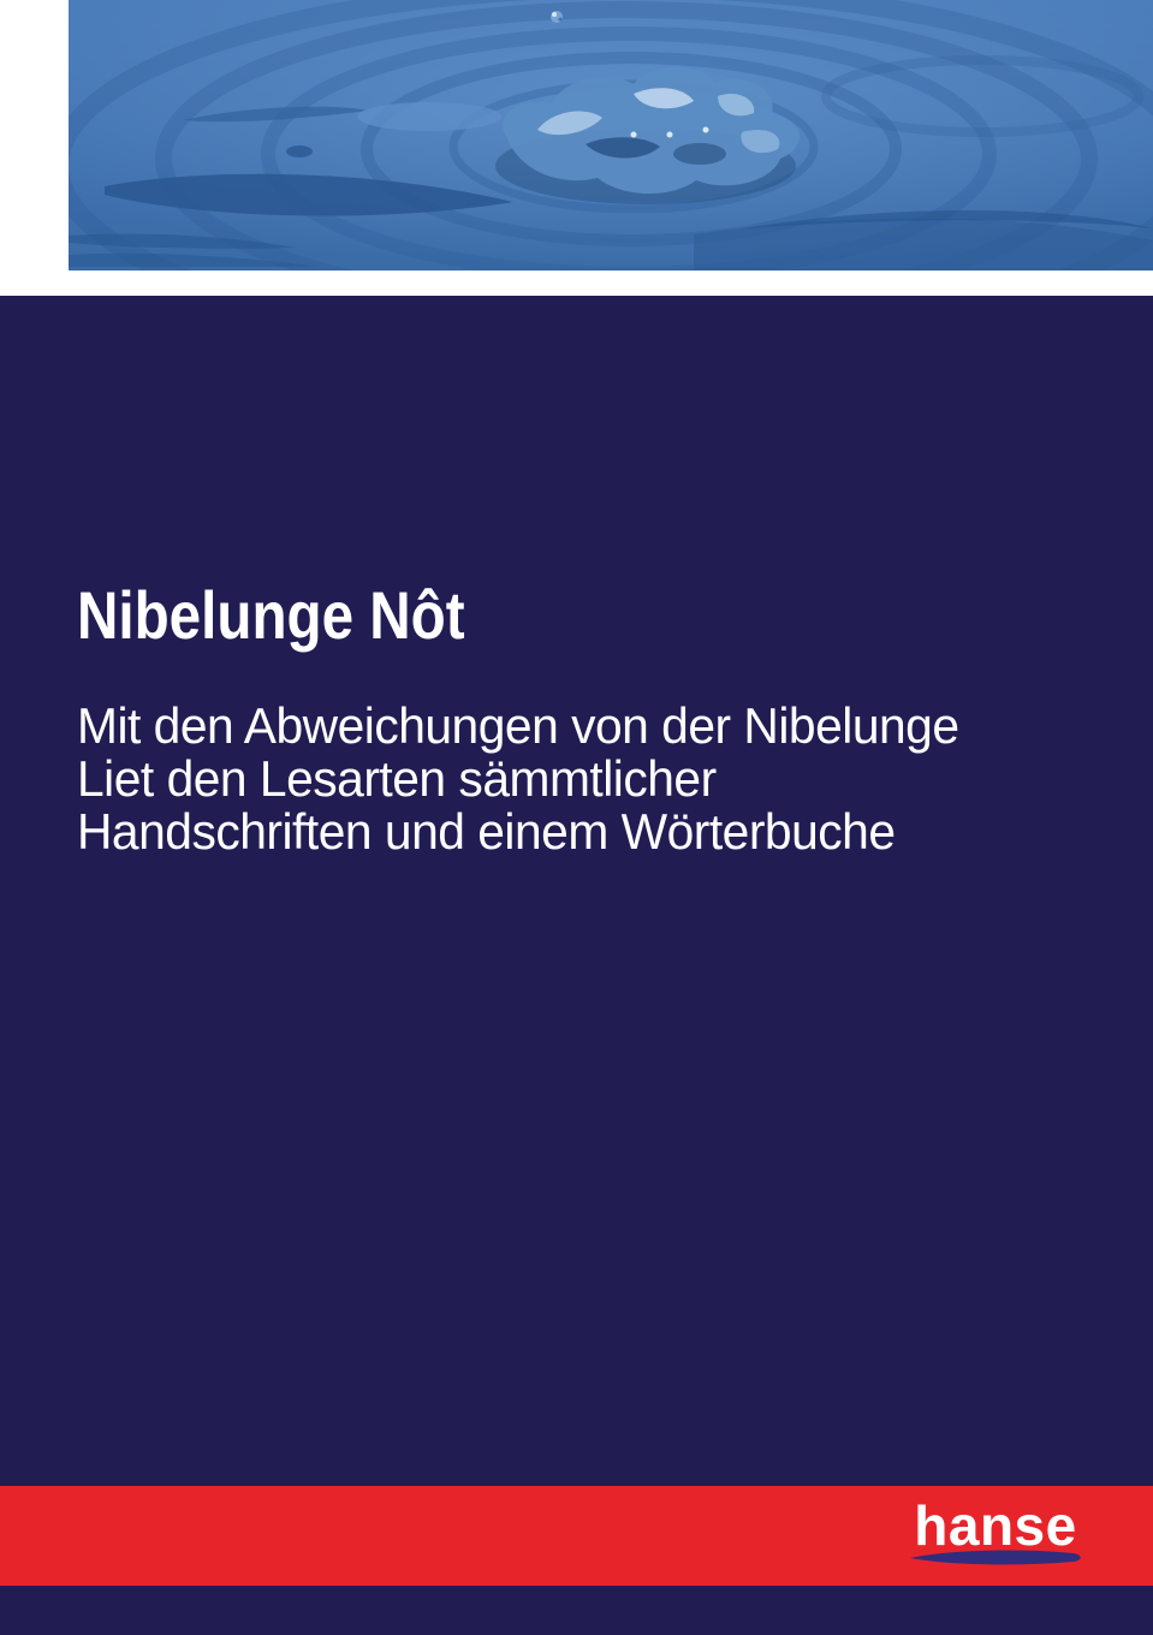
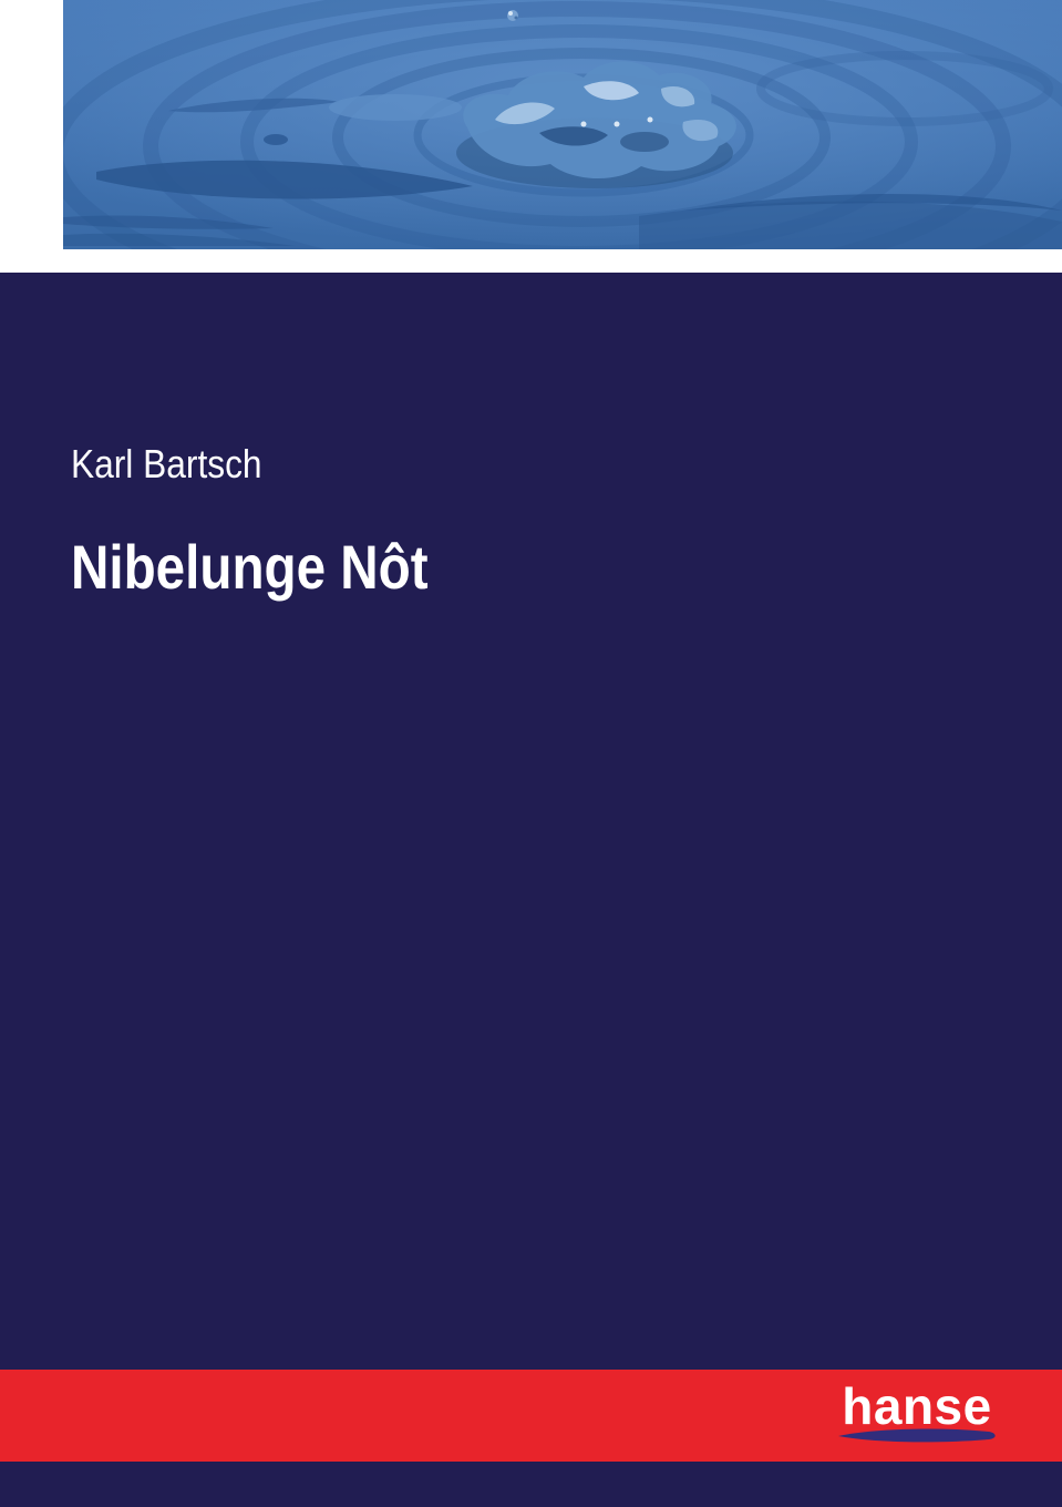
+ Karl Bartsch
  Nibelunge Nôt
- Mit den Abweichungen von der Nibelunge
- Liet den Lesarten sämmtlicher
- Handschriften und einem Wörterbuche
  hanse
